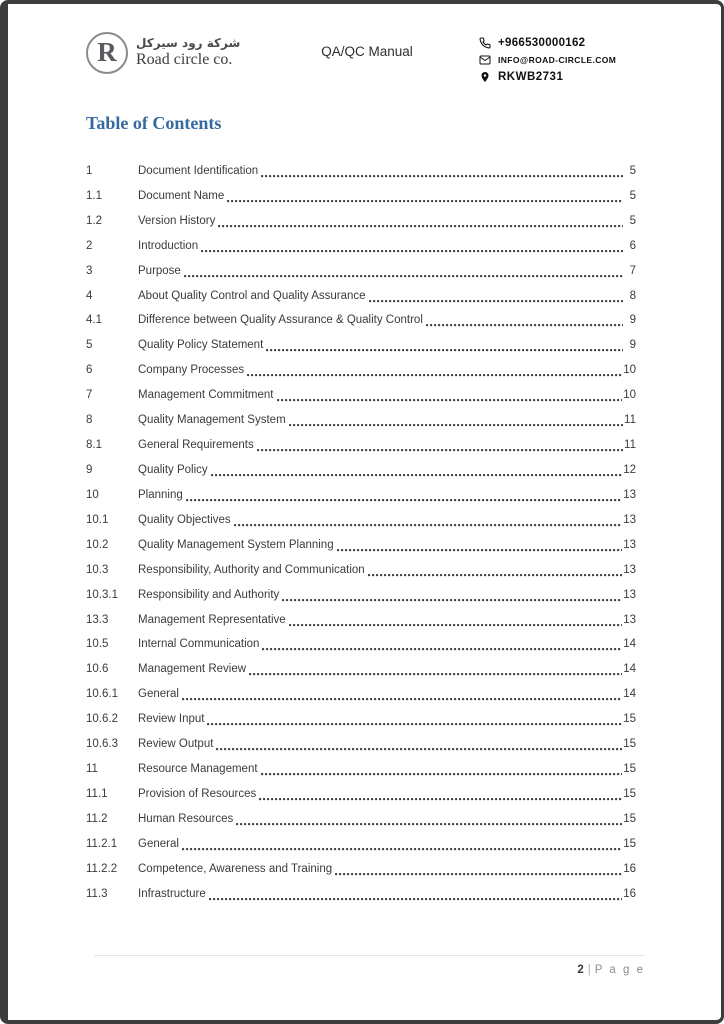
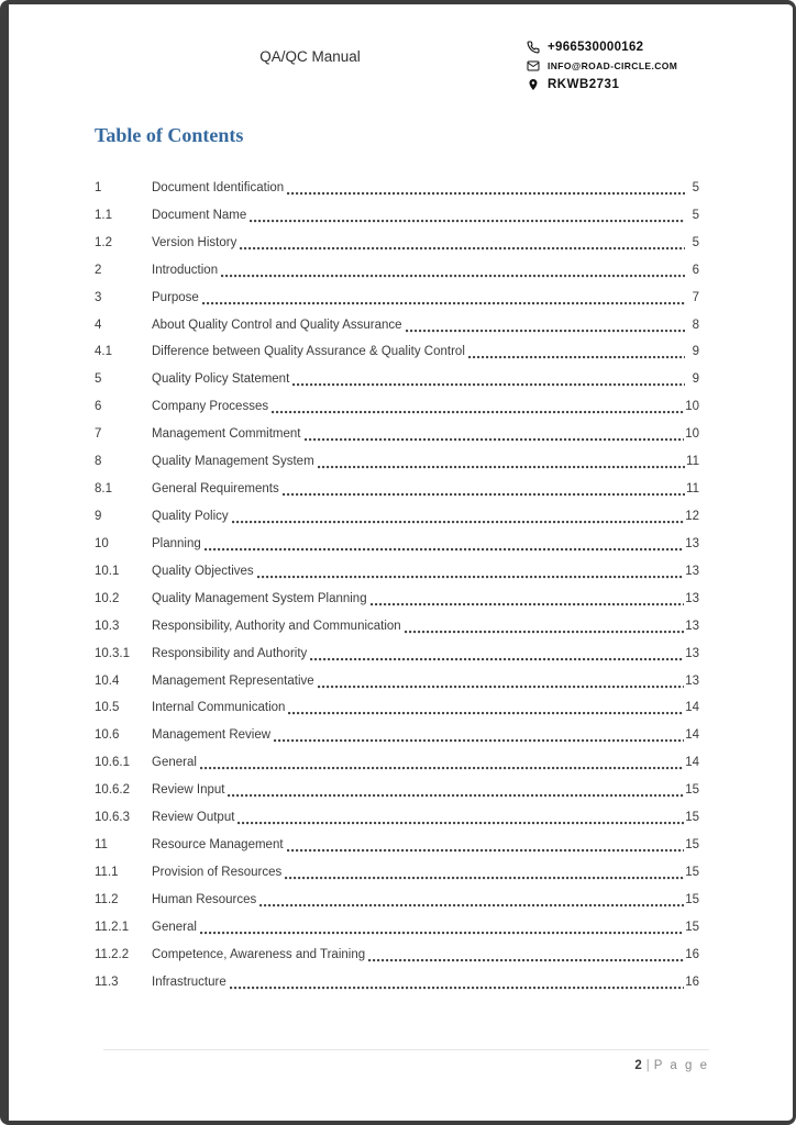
- R
- شركة رود سيركل
- Road circle co.
  QA/QC Manual
  +966530000162
  INFO@ROAD-CIRCLE.COM
  RKWB2731
  Table of Contents
  1
  Document Identification
  5
  1.1
  Document Name
  5
  1.2
  Version History
  5
  2
  Introduction
  6
  3
  Purpose
  7
  4
  About Quality Control and Quality Assurance
  8
  4.1
  Difference between Quality Assurance & Quality Control
  9
  5
  Quality Policy Statement
  9
  6
  Company Processes
  10
  7
  Management Commitment
  10
  8
  Quality Management System
  11
  8.1
  General Requirements
  11
  9
  Quality Policy
  12
  10
  Planning
  13
  10.1
  Quality Objectives
  13
  10.2
  Quality Management System Planning
  13
  10.3
  Responsibility, Authority and Communication
  13
  10.3.1
  Responsibility and Authority
  13
- 13.3
+ 10.4
  Management Representative
  13
  10.5
  Internal Communication
  14
  10.6
  Management Review
  14
  10.6.1
  General
  14
  10.6.2
  Review Input
  15
  10.6.3
  Review Output
  15
  11
  Resource Management
  15
  11.1
  Provision of Resources
  15
  11.2
  Human Resources
  15
  11.2.1
  General
  15
  11.2.2
  Competence, Awareness and Training
  16
  11.3
  Infrastructure
  16
  2 | P a g e
